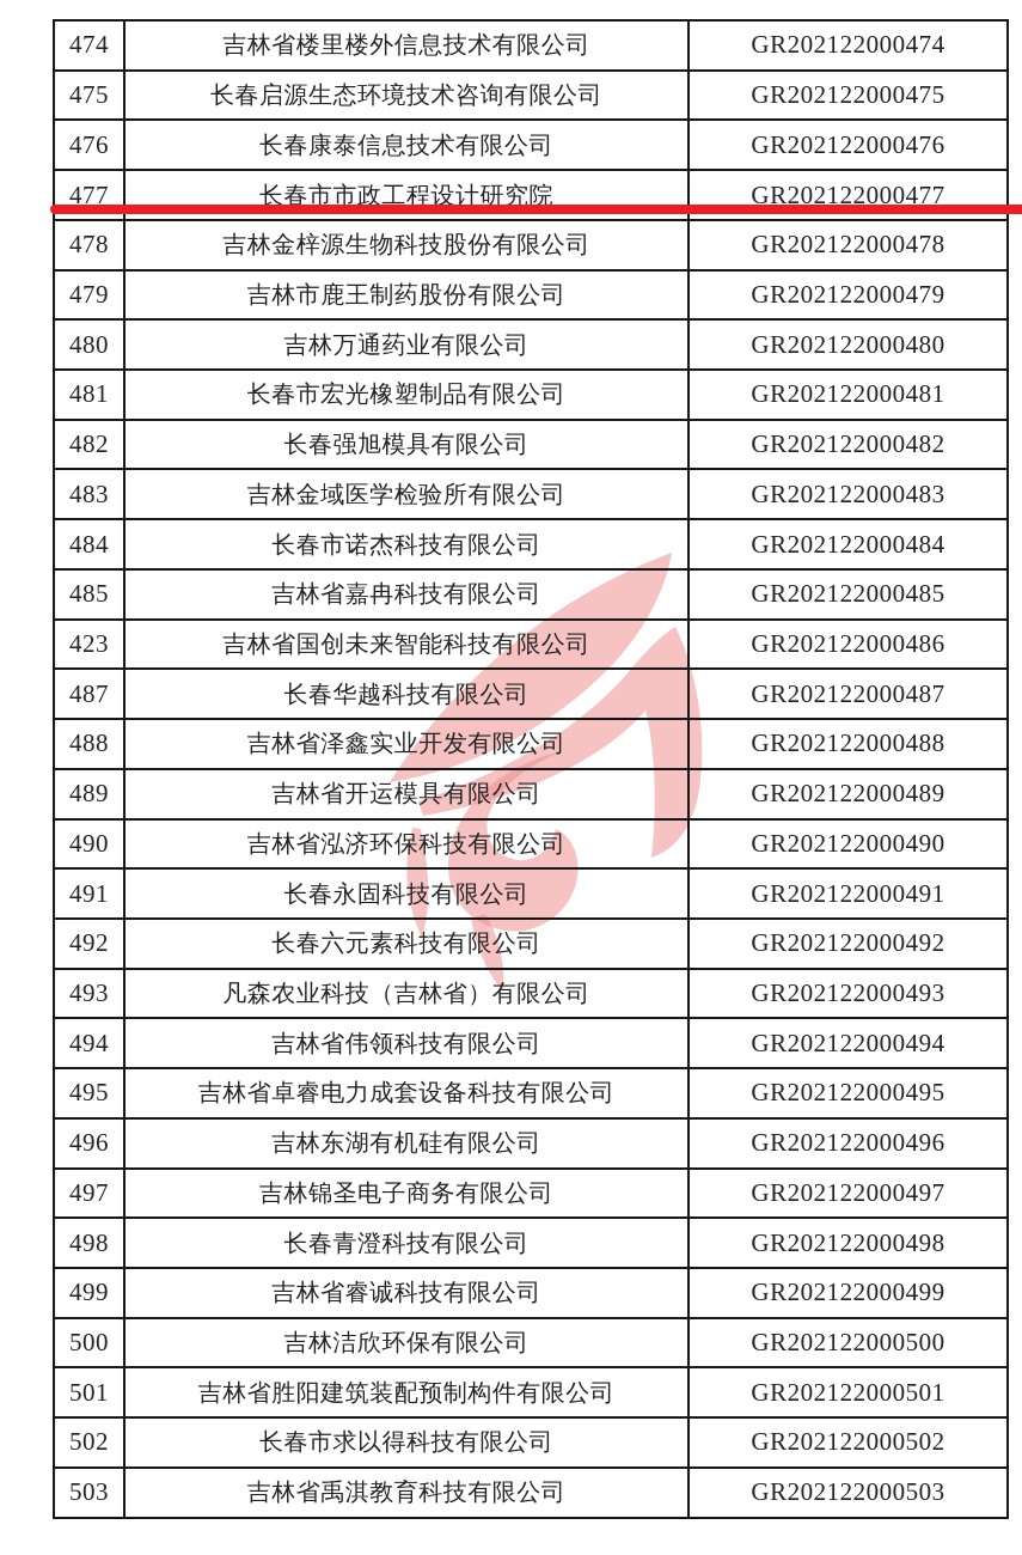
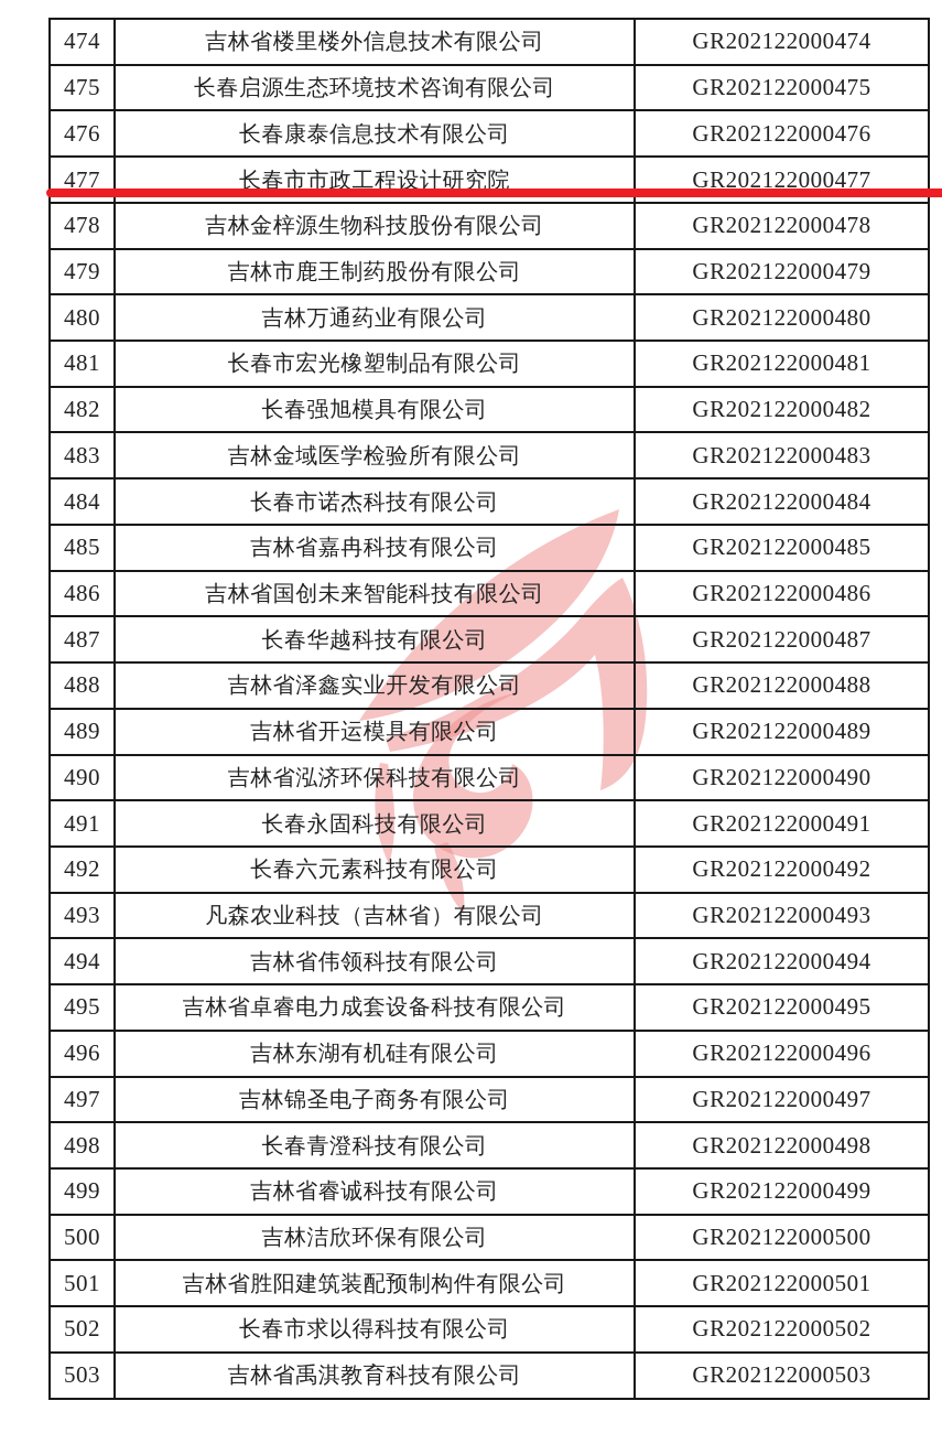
  474	吉林省楼里楼外信息技术有限公司	GR202122000474
  475	长春启源生态环境技术咨询有限公司	GR202122000475
  476	长春康泰信息技术有限公司	GR202122000476
  477	长春市市政工程设计研究院	GR202122000477
  478	吉林金梓源生物科技股份有限公司	GR202122000478
  479	吉林市鹿王制药股份有限公司	GR202122000479
  480	吉林万通药业有限公司	GR202122000480
  481	长春市宏光橡塑制品有限公司	GR202122000481
  482	长春强旭模具有限公司	GR202122000482
  483	吉林金域医学检验所有限公司	GR202122000483
  484	长春市诺杰科技有限公司	GR202122000484
  485	吉林省嘉冉科技有限公司	GR202122000485
- 423	吉林省国创未来智能科技有限公司	GR202122000486
+ 486	吉林省国创未来智能科技有限公司	GR202122000486
  487	长春华越科技有限公司	GR202122000487
  488	吉林省泽鑫实业开发有限公司	GR202122000488
  489	吉林省开运模具有限公司	GR202122000489
  490	吉林省泓济环保科技有限公司	GR202122000490
  491	长春永固科技有限公司	GR202122000491
  492	长春六元素科技有限公司	GR202122000492
  493	凡森农业科技（吉林省）有限公司	GR202122000493
  494	吉林省伟领科技有限公司	GR202122000494
  495	吉林省卓睿电力成套设备科技有限公司	GR202122000495
  496	吉林东湖有机硅有限公司	GR202122000496
  497	吉林锦圣电子商务有限公司	GR202122000497
  498	长春青澄科技有限公司	GR202122000498
  499	吉林省睿诚科技有限公司	GR202122000499
  500	吉林洁欣环保有限公司	GR202122000500
  501	吉林省胜阳建筑装配预制构件有限公司	GR202122000501
  502	长春市求以得科技有限公司	GR202122000502
  503	吉林省禹淇教育科技有限公司	GR202122000503
